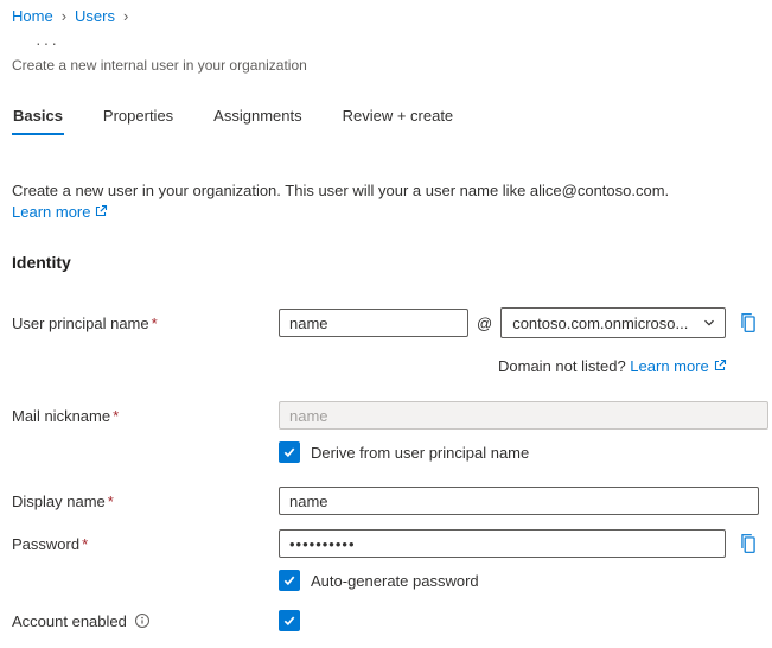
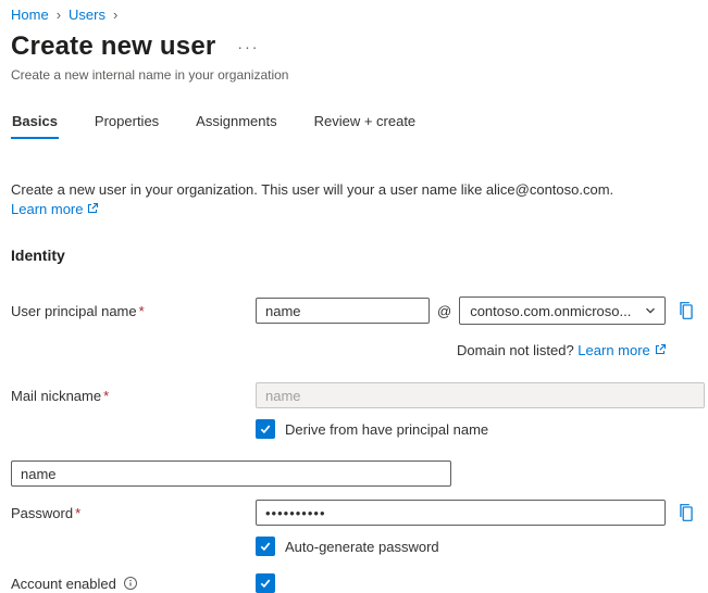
  Home
  ›
  Users
  ›
+ Create new user
  ···
- Create a new internal user in your organization
+ Create a new internal name in your organization
  Basics
  Properties
  Assignments
  Review + create
  Create a new user in your organization. This user will your a user name like alice@contoso.com. Learn more
  Identity
  User principal name *
  name
  @
  contoso.com.onmicroso...
  Domain not listed? Learn more
  Mail nickname *
  name
- Derive from user principal name
+ Derive from have principal name
- Display name *
  name
  Password *
  ••••••••••
  Auto-generate password
  Account enabled
